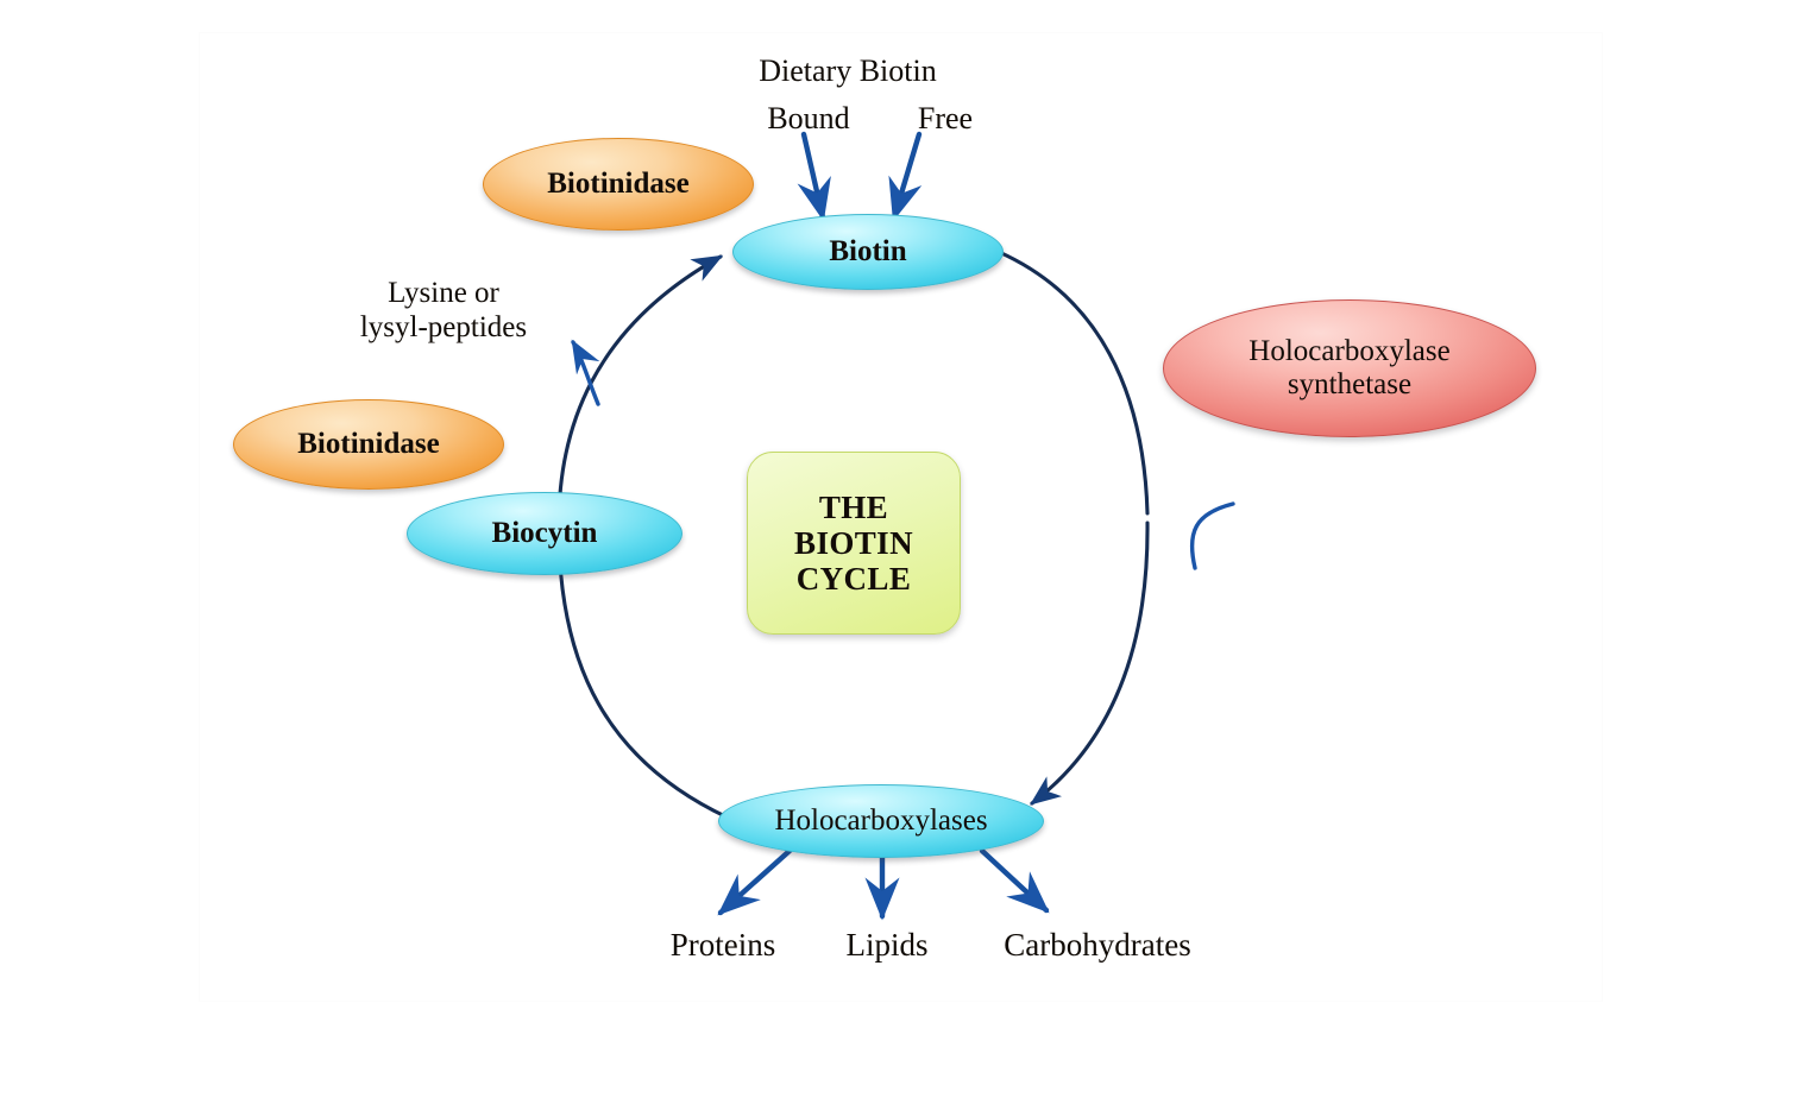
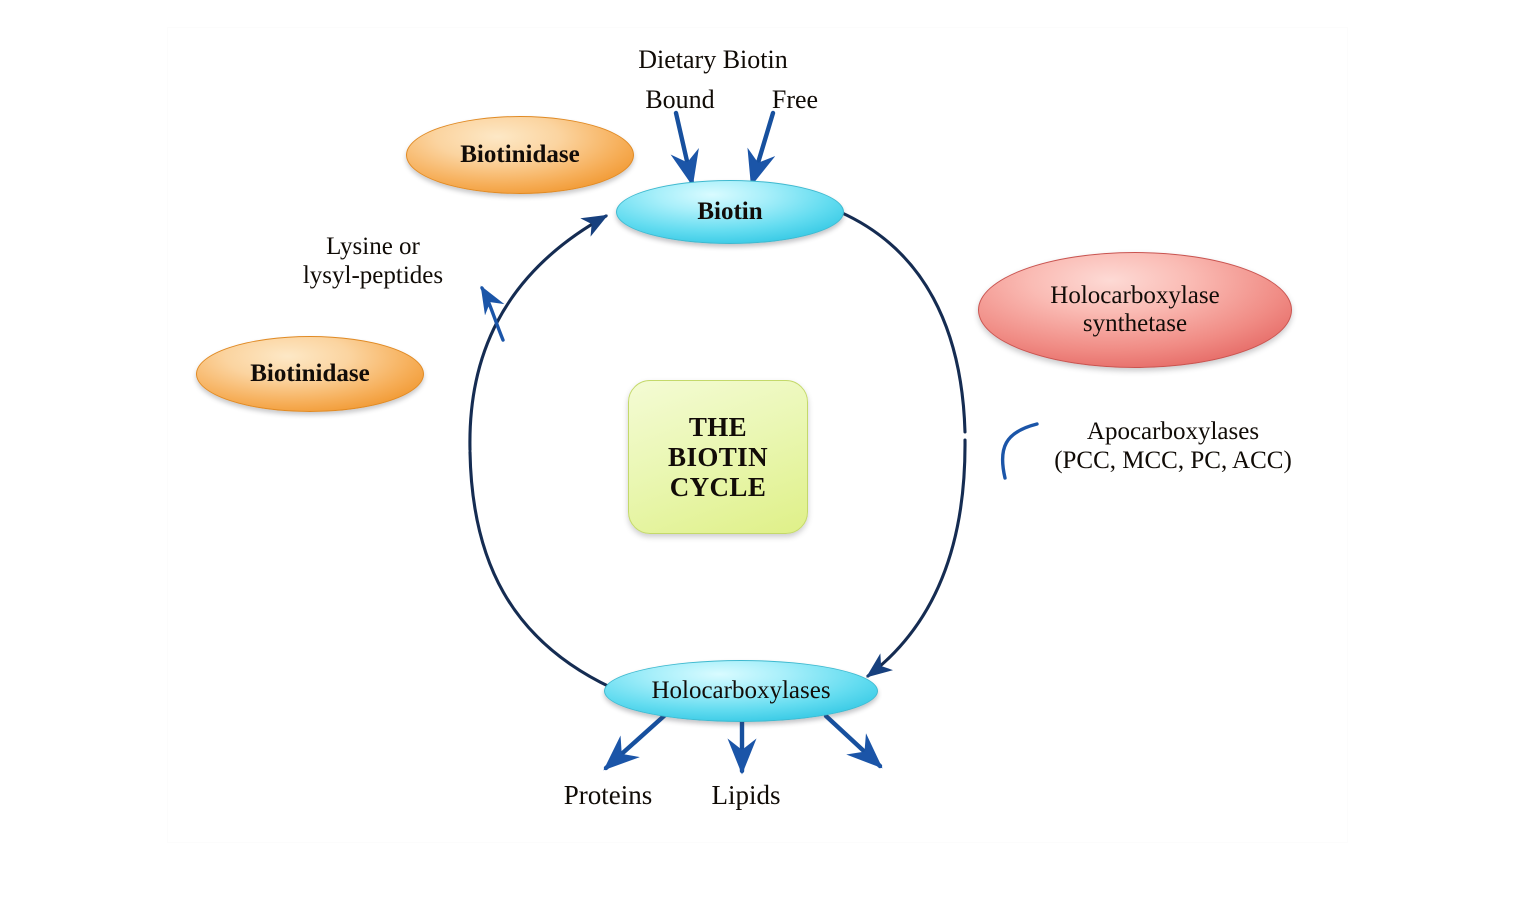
  Dietary Biotin
  Bound
  Free
  Biotinidase
  Biotin
  Lysine or
  lysyl-peptides
  Biotinidase
- Biocytin
  THE
  BIOTIN
  CYCLE
  Holocarboxylase
  synthetase
+ Apocarboxylases
+ (PCC, MCC, PC, ACC)
  Holocarboxylases
  Proteins
  Lipids
- Carbohydrates
